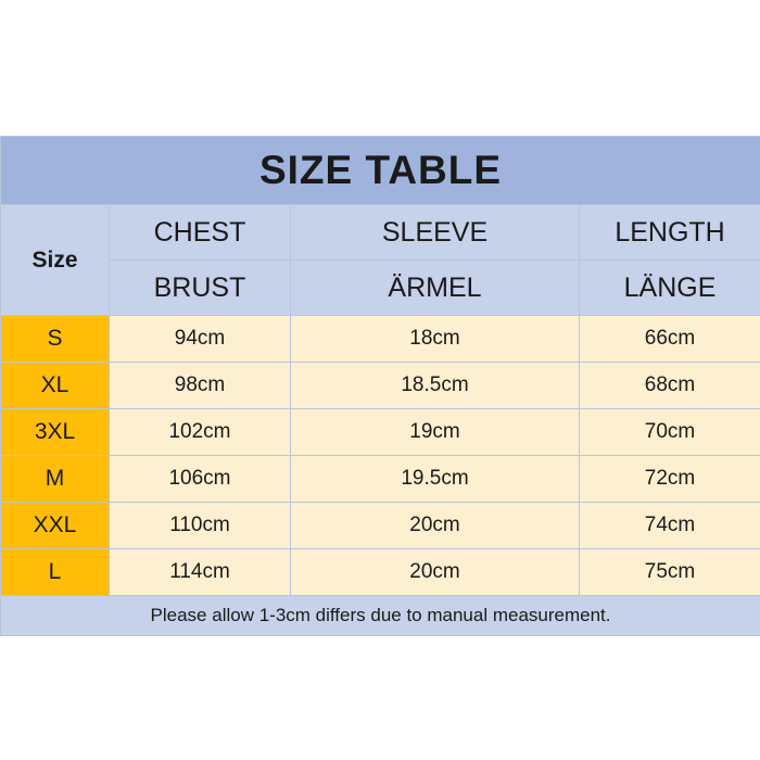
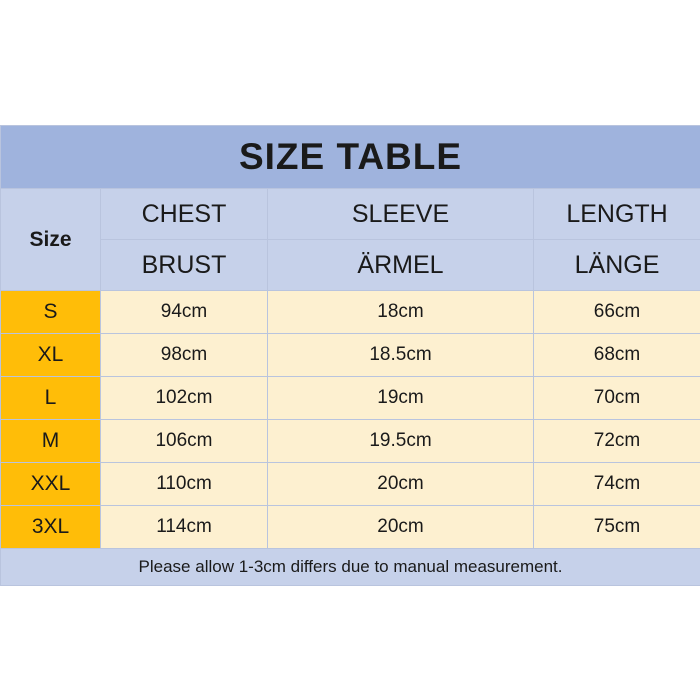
  SIZE TABLE
  Size	CHEST	SLEEVE	LENGTH
  BRUST	ÄRMEL	LÄNGE
  S	94cm	18cm	66cm
  XL	98cm	18.5cm	68cm
- 3XL	102cm	19cm	70cm
+ L	102cm	19cm	70cm
  M	106cm	19.5cm	72cm
  XXL	110cm	20cm	74cm
- L	114cm	20cm	75cm
+ 3XL	114cm	20cm	75cm
  Please allow 1-3cm differs due to manual measurement.
